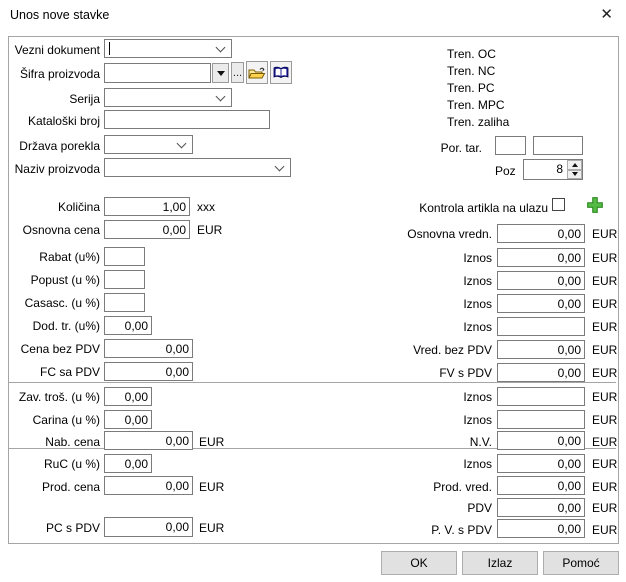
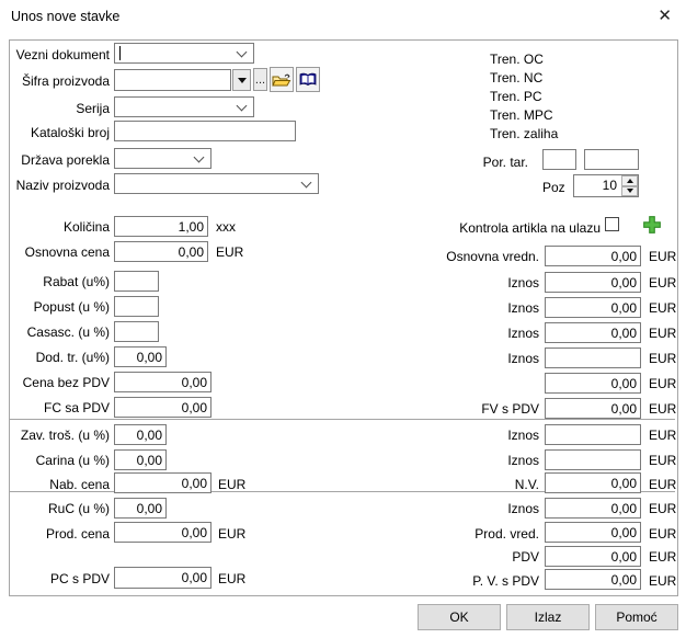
  Unos nove stavke
  ✕
  Vezni dokument
  Šifra proizvoda
  ...
  Serija
  Kataloški broj
  Država porekla
  Naziv proizvoda
  Tren. OC
  Tren. NC
  Tren. PC
  Tren. MPC
  Tren. zaliha
  Por. tar.
  Poz
- 8
+ 10
  Količina
  1,00
  xxx
  Osnovna cena
  0,00
  EUR
  Rabat (u%)
  Popust (u %)
  Casasc. (u %)
  Dod. tr. (u%)
  0,00
  Cena bez PDV
  0,00
  FC sa PDV
  0,00
  Kontrola artikla na ulazu
  Osnovna vredn.
  0,00
  EUR
  Iznos
  0,00
  EUR
  Iznos
  0,00
  EUR
  Iznos
  0,00
  EUR
  Iznos
  EUR
- Vred. bez PDV
  0,00
  EUR
  FV s PDV
  0,00
  EUR
  Zav. troš. (u %)
  0,00
  Carina (u %)
  0,00
  Nab. cena
  0,00
  EUR
  Iznos
  EUR
  Iznos
  EUR
  N.V.
  0,00
  EUR
  RuC (u %)
  0,00
  Prod. cena
  0,00
  EUR
  PC s PDV
  0,00
  EUR
  Iznos
  0,00
  EUR
  Prod. vred.
  0,00
  EUR
  PDV
  0,00
  EUR
  P. V. s PDV
  0,00
  EUR
  OK
  Izlaz
  Pomoć
